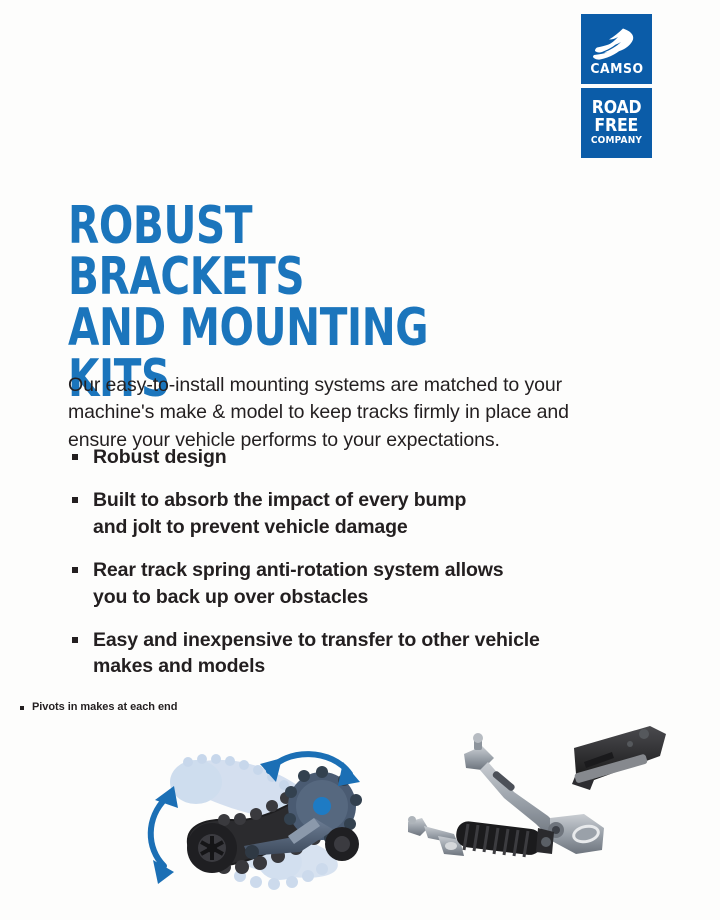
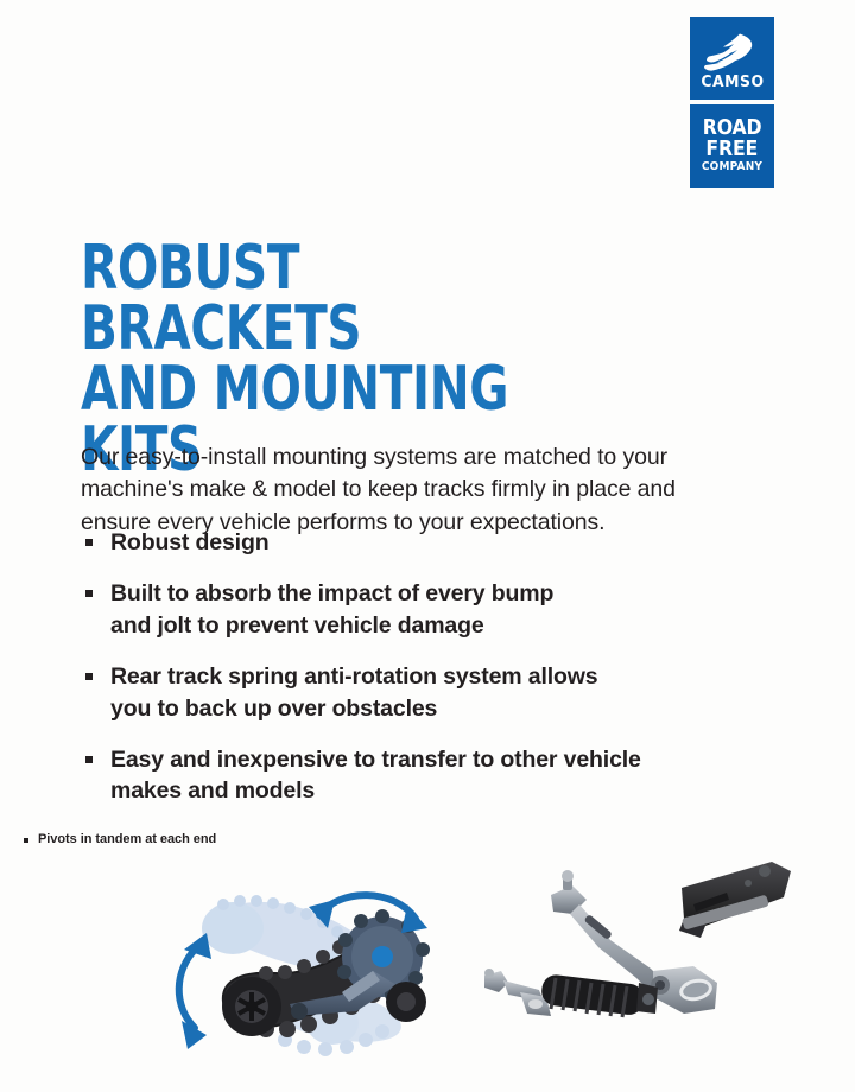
  CAMSO
  ROAD
  FREE
  COMPANY
  ROBUST BRACKETS
  AND MOUNTING KITS
- Our easy-to-install mounting systems are matched to your machine's make & model to keep tracks firmly in place and ensure your vehicle performs to your expectations.
+ Our easy-to-install mounting systems are matched to your machine's make & model to keep tracks firmly in place and ensure every vehicle performs to your expectations.
  Robust design
  Built to absorb the impact of every bump
  and jolt to prevent vehicle damage
  Rear track spring anti-rotation system allows
  you to back up over obstacles
  Easy and inexpensive to transfer to other vehicle
  makes and models
- Pivots in makes at each end
+ Pivots in tandem at each end
